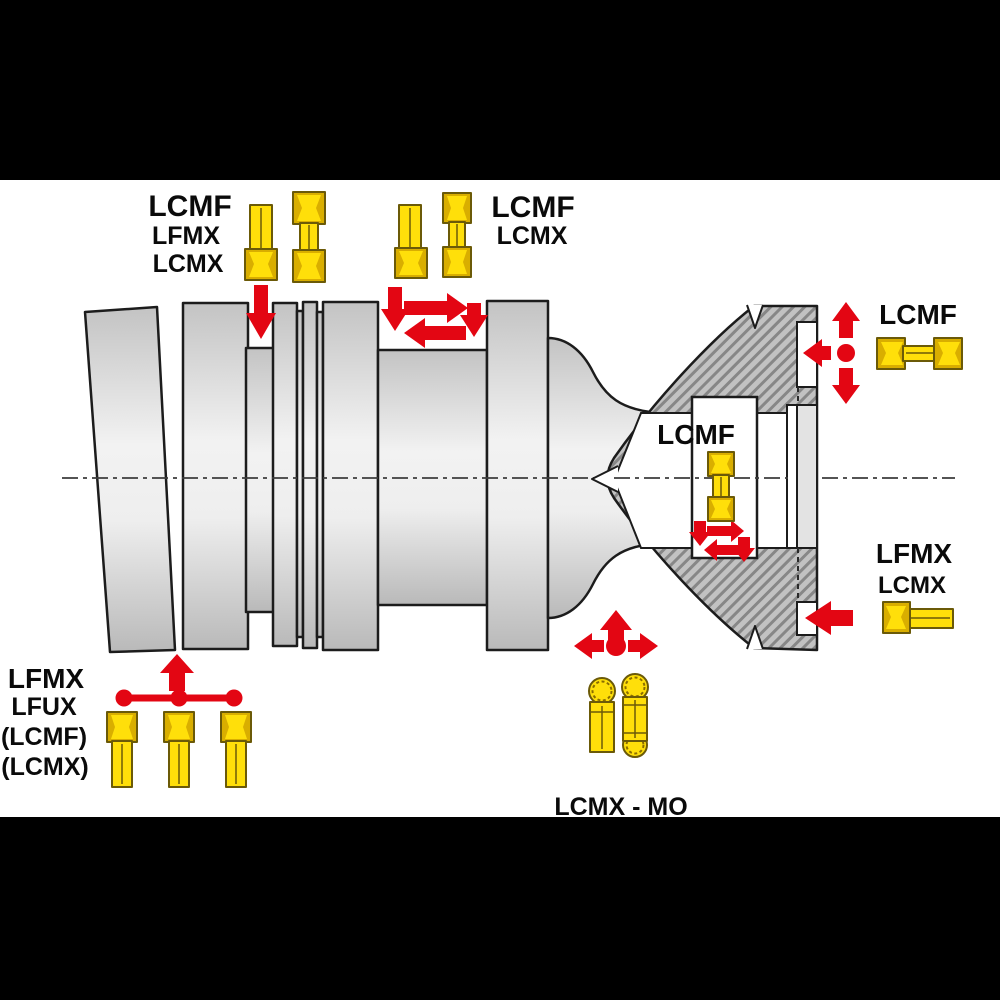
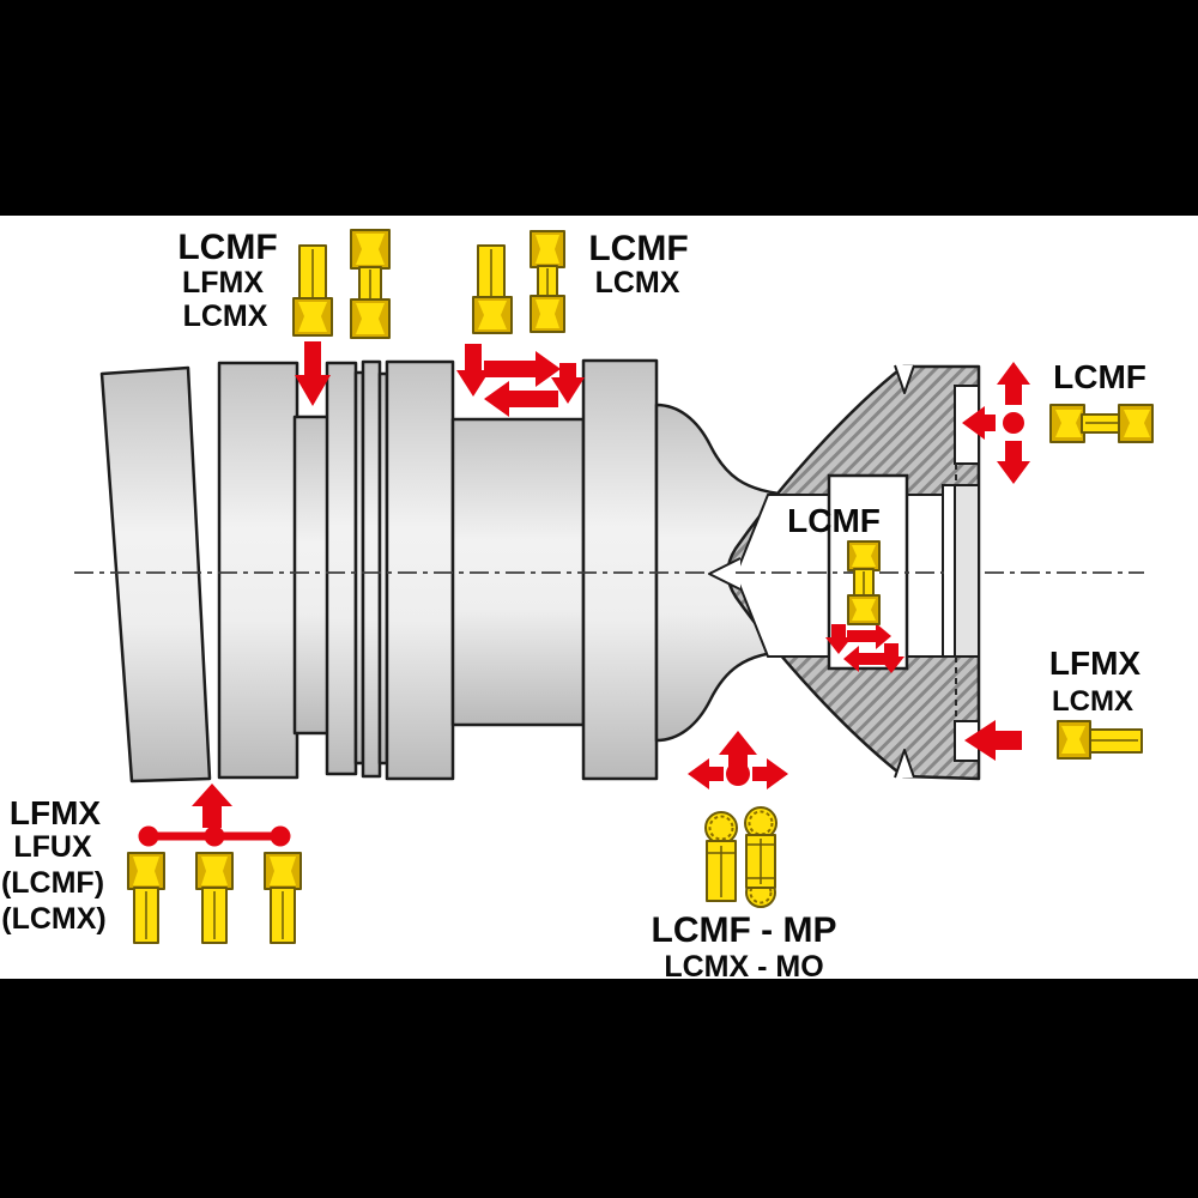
  LCMF
  LFMX
  LCMX
  LCMF
  LCMX
  LCMF
  LCMF
  LFMX
  LCMX
  LFMX
  LFUX
  (LCMF)
  (LCMX)
+ LCMF - MP
  LCMX - MO
